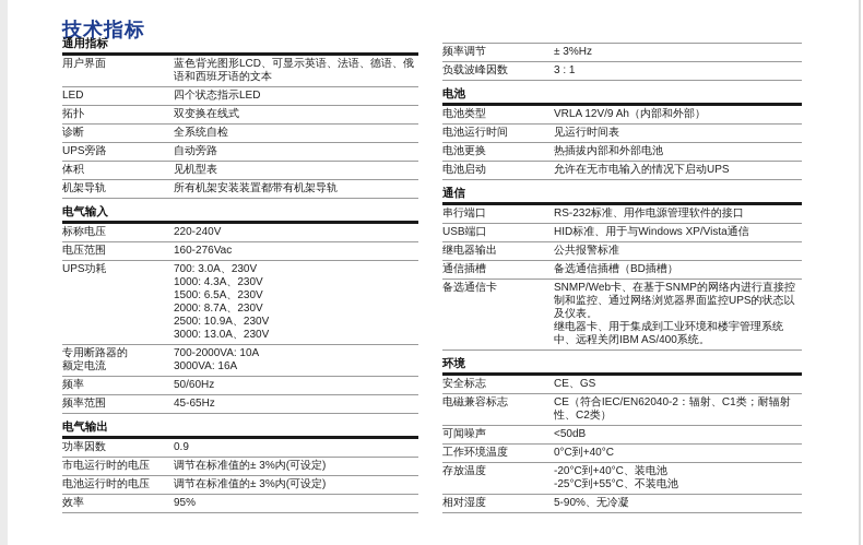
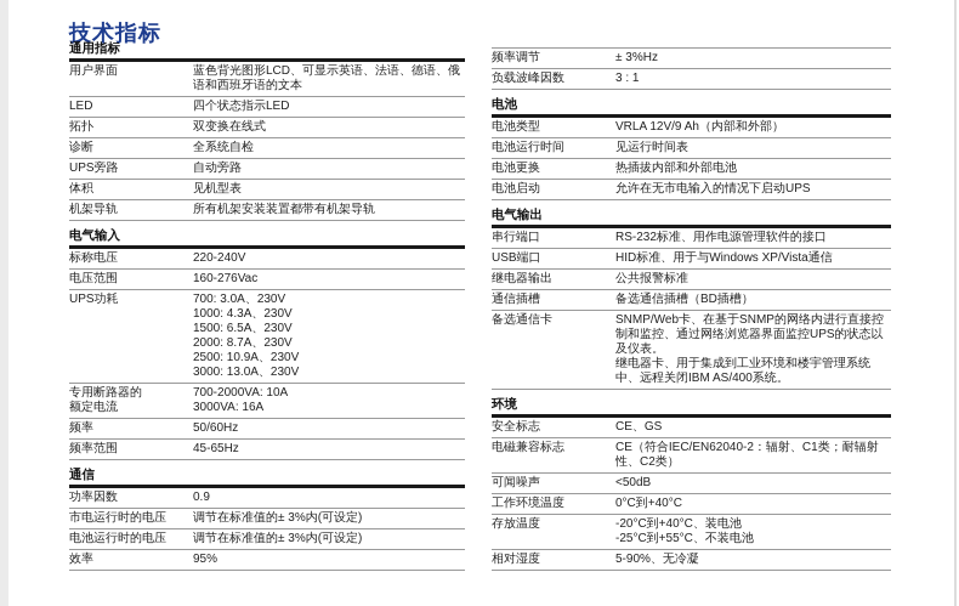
  技术指标
  通用指标
  用户界面
  蓝色背光图形LCD、可显示英语、法语、德语、俄语和西班牙语的文本
  LED
  四个状态指示LED
  拓扑
  双变换在线式
  诊断
  全系统自检
  UPS旁路
  自动旁路
  体积
  见机型表
  机架导轨
  所有机架安装装置都带有机架导轨
  电气输入
  标称电压
  220-240V
  电压范围
  160-276Vac
  UPS功耗
  700: 3.0A、230V
  1000: 4.3A、230V
  1500: 6.5A、230V
  2000: 8.7A、230V
  2500: 10.9A、230V
  3000: 13.0A、230V
  专用断路器的
  额定电流
  700-2000VA: 10A
  3000VA: 16A
  频率
  50/60Hz
  频率范围
  45-65Hz
- 电气输出
+ 通信
  功率因数
  0.9
  市电运行时的电压
  调节在标准值的± 3%内(可设定)
  电池运行时的电压
  调节在标准值的± 3%内(可设定)
  效率
  95%
  频率调节
  ± 3%Hz
  负载波峰因数
  3 : 1
  电池
  电池类型
  VRLA 12V/9 Ah（内部和外部）
  电池运行时间
  见运行时间表
  电池更换
  热插拔内部和外部电池
  电池启动
  允许在无市电输入的情况下启动UPS
- 通信
+ 电气输出
  串行端口
  RS-232标准、用作电源管理软件的接口
  USB端口
  HID标准、用于与Windows XP/Vista通信
  继电器输出
  公共报警标准
  通信插槽
  备选通信插槽（BD插槽）
  备选通信卡
  SNMP/Web卡、在基于SNMP的网络内进行直接控制和监控、通过网络浏览器界面监控UPS的状态以及仪表。
  继电器卡、用于集成到工业环境和楼宇管理系统中、远程关闭IBM AS/400系统。
  环境
  安全标志
  CE、GS
  电磁兼容标志
  CE（符合IEC/EN62040-2：辐射、C1类；耐辐射性、C2类）
  可闻噪声
  <50dB
  工作环境温度
  0°C到+40°C
  存放温度
  -20°C到+40°C、装电池
  -25°C到+55°C、不装电池
  相对湿度
  5-90%、无冷凝
